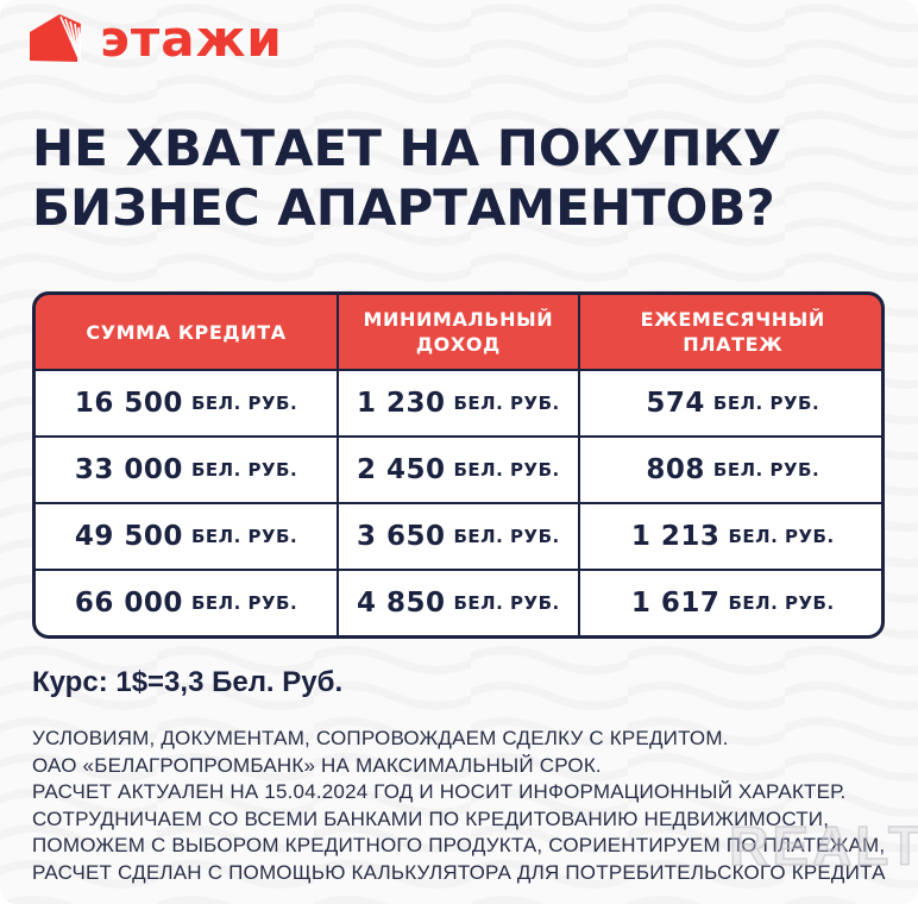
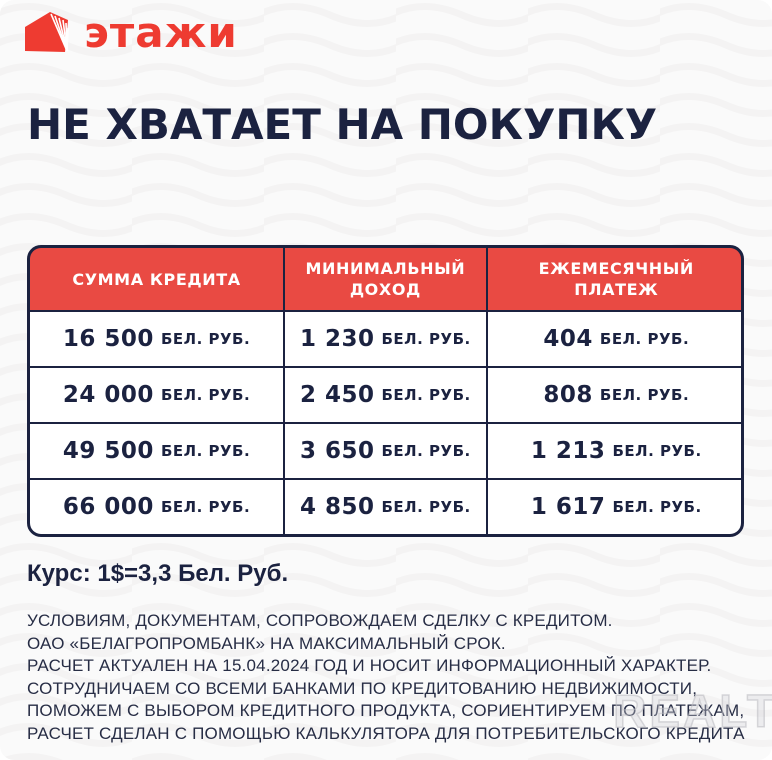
  этажи
  НЕ ХВАТАЕТ НА ПОКУПКУ
- БИЗНЕС АПАРТАМЕНТОВ?
  СУММА КРЕДИТА
  МИНИМАЛЬНЫЙ ДОХОД
  ЕЖЕМЕСЯЧНЫЙ ПЛАТЕЖ
  16 500
  БЕЛ. РУБ.
  1 230
  БЕЛ. РУБ.
- 574
+ 404
  БЕЛ. РУБ.
- 33 000
+ 24 000
  БЕЛ. РУБ.
  2 450
  БЕЛ. РУБ.
  808
  БЕЛ. РУБ.
  49 500
  БЕЛ. РУБ.
  3 650
  БЕЛ. РУБ.
  1 213
  БЕЛ. РУБ.
  66 000
  БЕЛ. РУБ.
  4 850
  БЕЛ. РУБ.
  1 617
  БЕЛ. РУБ.
  Курс: 1$=3,3 Бел. Руб.
  УСЛОВИЯМ, ДОКУМЕНТАМ, СОПРОВОЖДАЕМ СДЕЛКУ С КРЕДИТОМ.
  ОАО «БЕЛАГРОПРОМБАНК» НА МАКСИМАЛЬНЫЙ СРОК.
  РАСЧЕТ АКТУАЛЕН НА 15.04.2024 ГОД И НОСИТ ИНФОРМАЦИОННЫЙ ХАРАКТЕР.
  СОТРУДНИЧАЕМ СО ВСЕМИ БАНКАМИ ПО КРЕДИТОВАНИЮ НЕДВИЖИМОСТИ,
  ПОМОЖЕМ С ВЫБОРОМ КРЕДИТНОГО ПРОДУКТА, СОРИЕНТИРУЕМ ПО ПЛАТЕЖАМ,
  РАСЧЕТ СДЕЛАН С ПОМОЩЬЮ КАЛЬКУЛЯТОРА ДЛЯ ПОТРЕБИТЕЛЬСКОГО КРЕДИТА
  REALT
